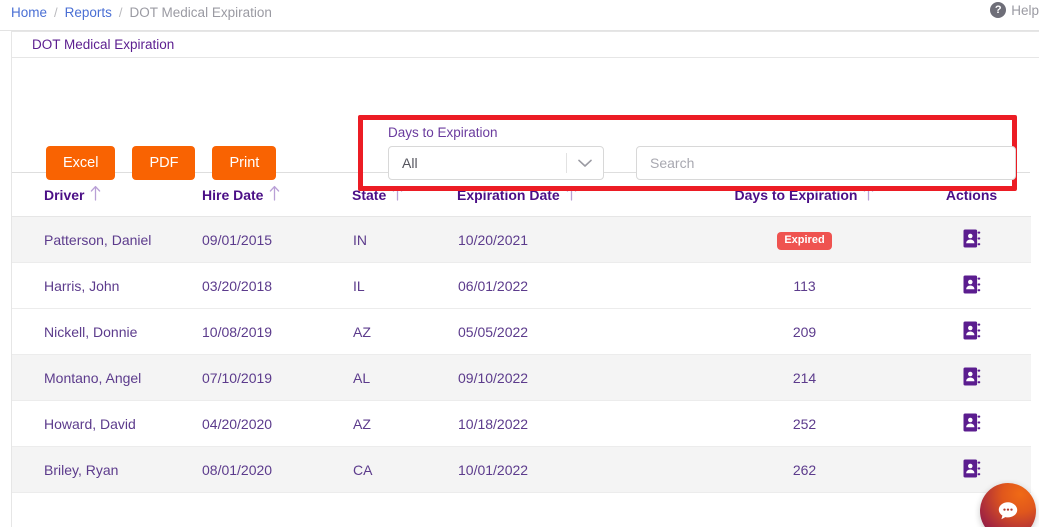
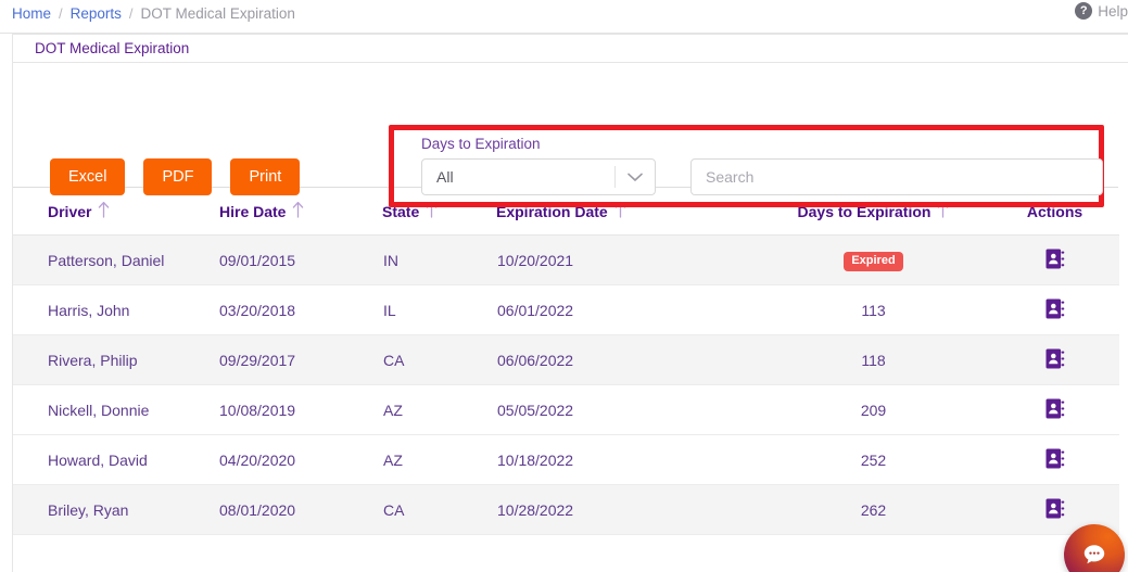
  Home
  /
  Reports
  /
  DOT Medical Expiration
  ?
  Help
  DOT Medical Expiration
  Excel
  PDF
  Print
  Days to Expiration
  All
  Search
  Driver	Hire Date	State	Expiration Date	Days to Expiration	Actions
  Patterson, Daniel	09/01/2015	IN	10/20/2021	Expired
  Harris, John	03/20/2018	IL	06/01/2022	113
+ Rivera, Philip	09/29/2017	CA	06/06/2022	118
  Nickell, Donnie	10/08/2019	AZ	05/05/2022	209
- Montano, Angel	07/10/2019	AL	09/10/2022	214
  Howard, David	04/20/2020	AZ	10/18/2022	252
- Briley, Ryan	08/01/2020	CA	10/01/2022	262
+ Briley, Ryan	08/01/2020	CA	10/28/2022	262
